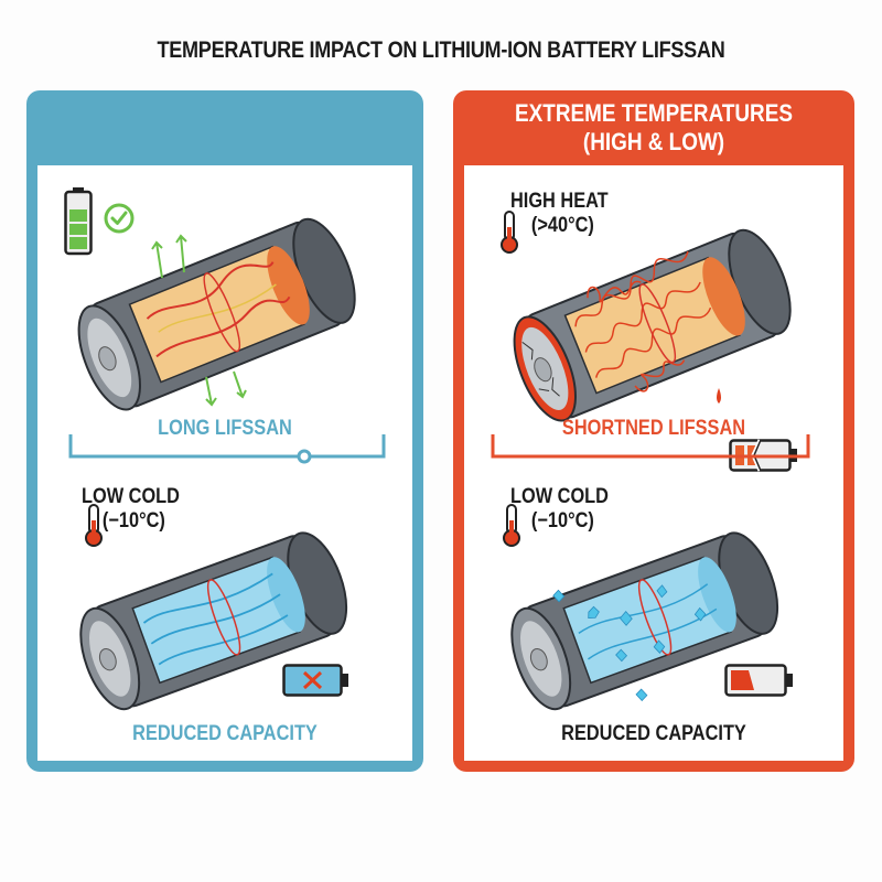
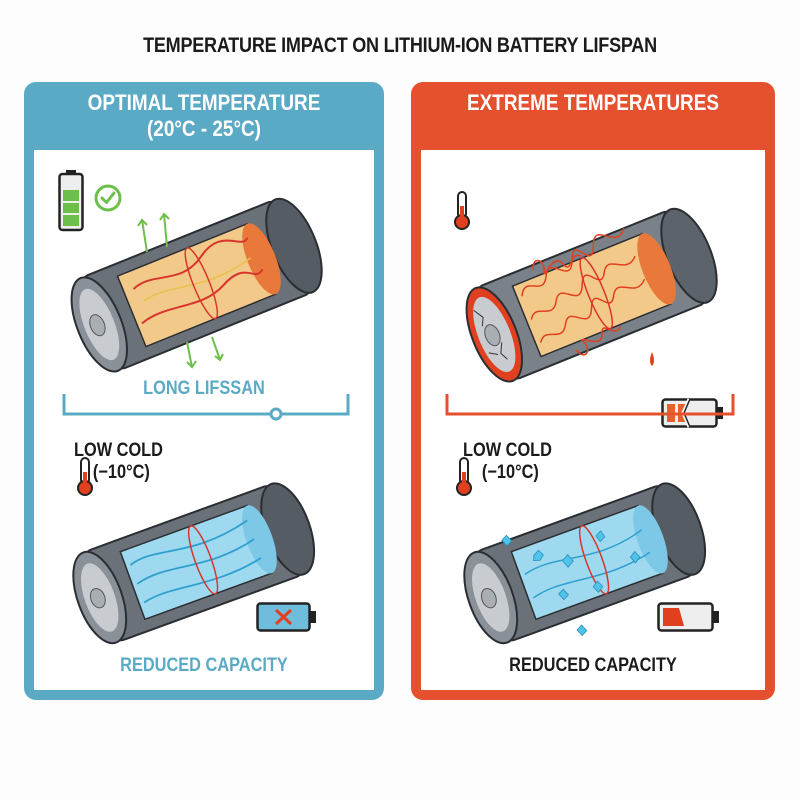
- TEMPERATURE IMPACT ON LITHIUM-ION BATTERY LIFSSAN
+ TEMPERATURE IMPACT ON LITHIUM-ION BATTERY LIFSPAN
+ OPTIMAL TEMPERATURE
+ (20°C - 25°C)
  LONG LIFSSAN
  LOW COLD
  (−10°C)
  REDUCED CAPACITY
  EXTREME TEMPERATURES
- (HIGH & LOW)
- HIGH HEAT
- (>40°C)
- SHORTNED LIFSSAN
  LOW COLD
  (−10°C)
  REDUCED CAPACITY
